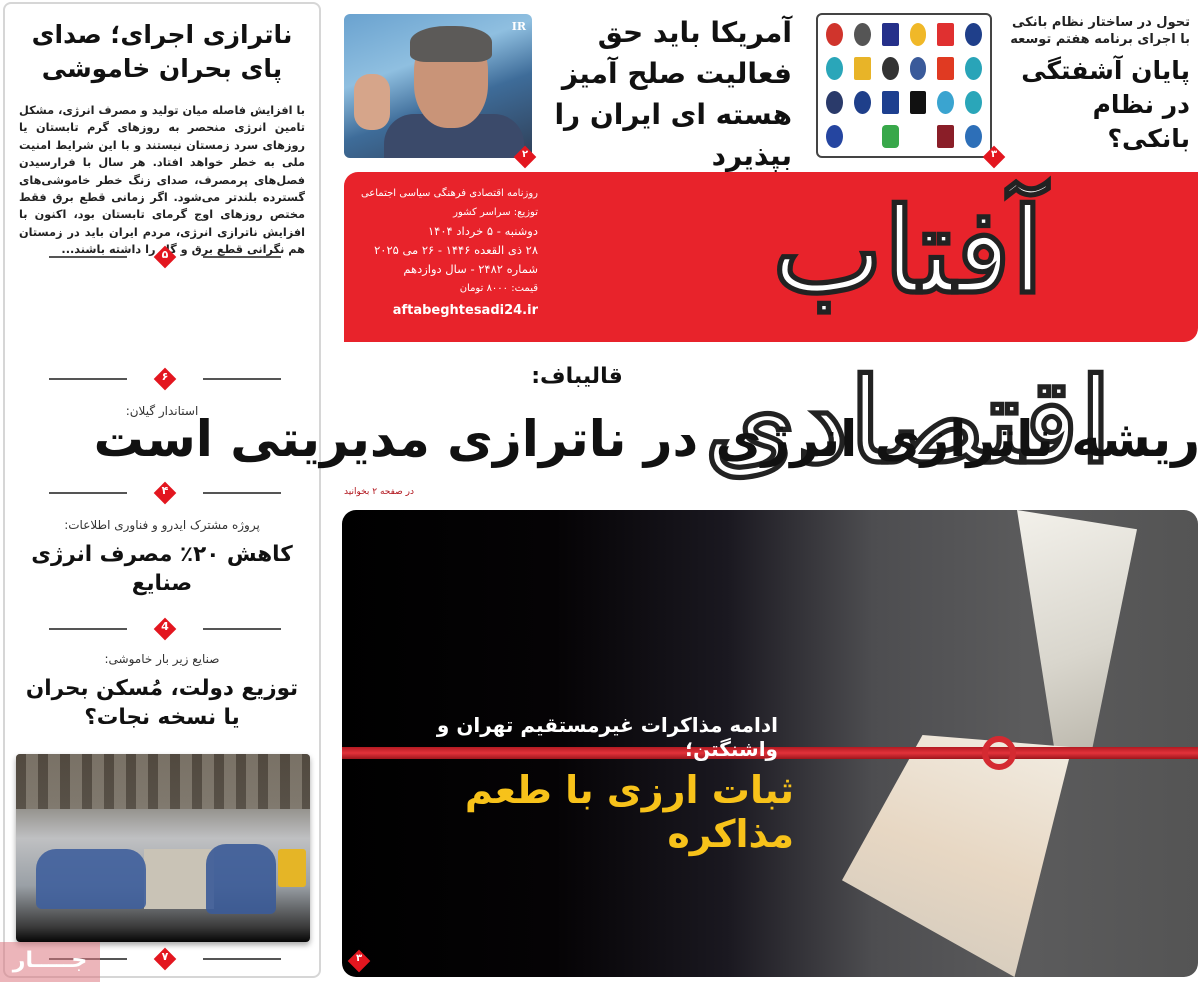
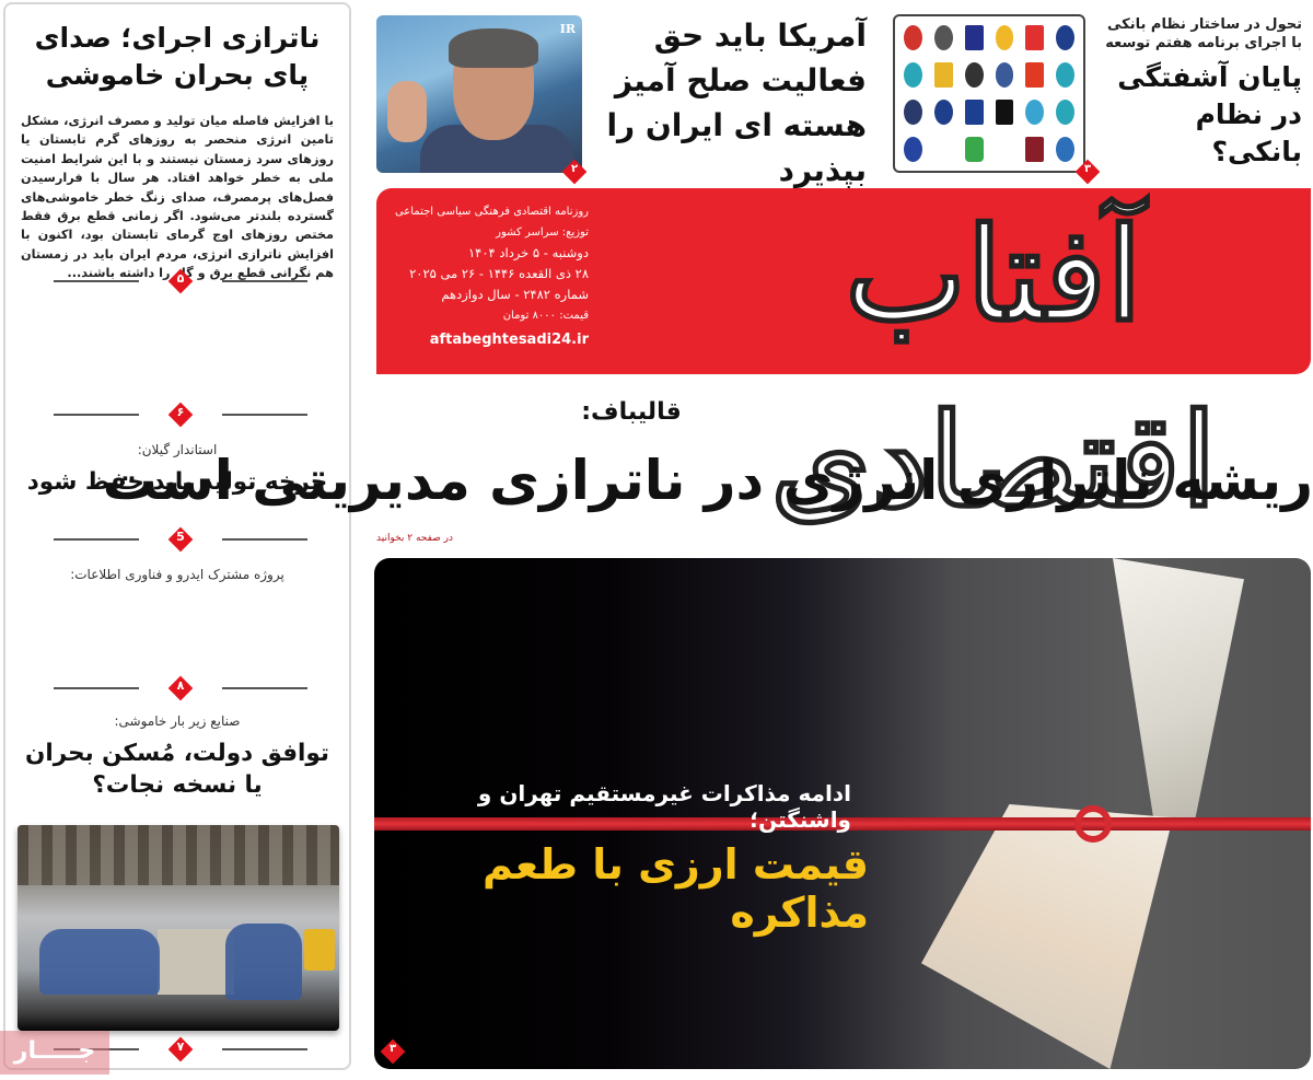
  ناترازی اجرای؛ صدای پای بحران خاموشی
  با افزایش فاصله میان تولید و مصرف انرژی، مشکل تامین انرژی منحصر به روزهای گرم تابستان یا روزهای سرد زمستان نیستند و با این شرایط امنیت ملی به خطر خواهد افتاد. هر سال با فرارسیدن فصل‌های پرمصرف، صدای زنگ خطر خاموشی‌های گسترده بلندتر می‌شود. اگر زمانی قطع برق فقط مختص روزهای اوج گرمای تابستان بود، اکنون با افزایش ناترازی انرژی، مردم ایران باید در زمستان هم نگرانی قطع برق و را داشته باشند...
  ۵
  ۶
  استاندار گیلان:
+ چرخه تولید باید حفظ شود
- ۴
+ 5
  پروژه مشترک ایدرو و فناوری اطلاعات:
- کاهش ۲۰٪ مصرف انرژی صنایع
- 4
+ ۸
  صنایع زیر بار خاموشی:
- توزیع دولت، مُسکن بحران یا نسخه نجات؟
+ توافق دولت، مُسکن بحران یا نسخه نجات؟
  ۷
  جـــــار
  تحول در ساختار نظام بانکی با اجرای برنامه هفتم توسعه
  پایان آشفتگی در نظام بانکی؟
  ۳
  آمریکا باید حق فعالیت صلح آمیز هسته ای ایران را بپذیرد
  IR
  ۲
  آفتاب اقتصادی
  روزنامه اقتصادی فرهنگی سیاسی اجتماعی
  توزیع: سراسر کشور
  دوشنبه - ۵ خرداد ۱۴۰۴
  ۲۸ ذی القعده ۱۴۴۶ - ۲۶ می ۲۰۲۵
  شماره ۲۴۸۲ - سال دوازدهم
  قیمت: ۸۰۰۰ تومان
  aftabeghtesadi24.ir
  قالیباف:
  ریشه ناترازی انرژی در ناترازی مدیریتی است
  در صفحه ۲ بخوانید
  ادامه مذاکرات غیرمستقیم تهران و واشنگتن؛
- ثبات ارزی با طعم مذاکره
+ قیمت ارزی با طعم مذاکره
  ۳
